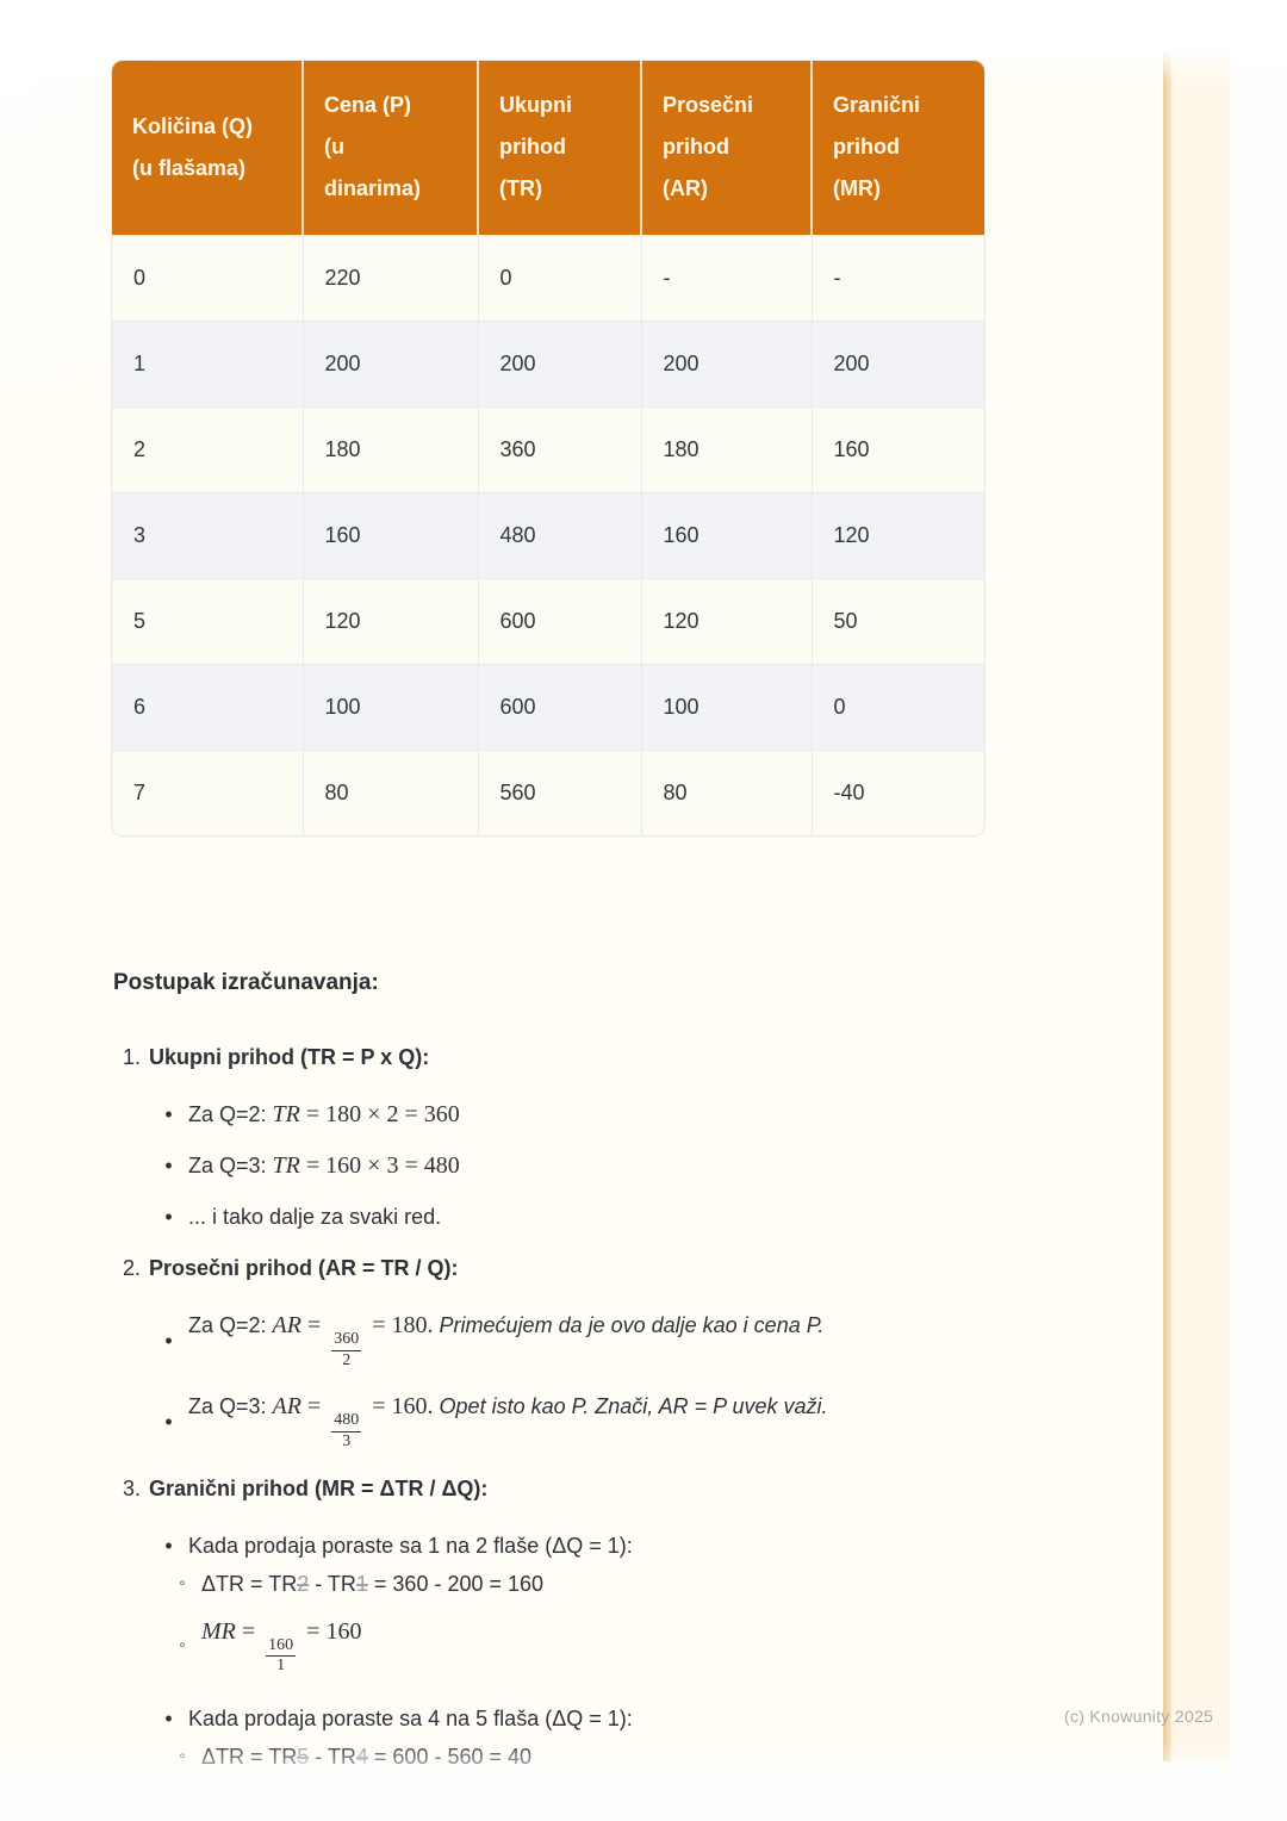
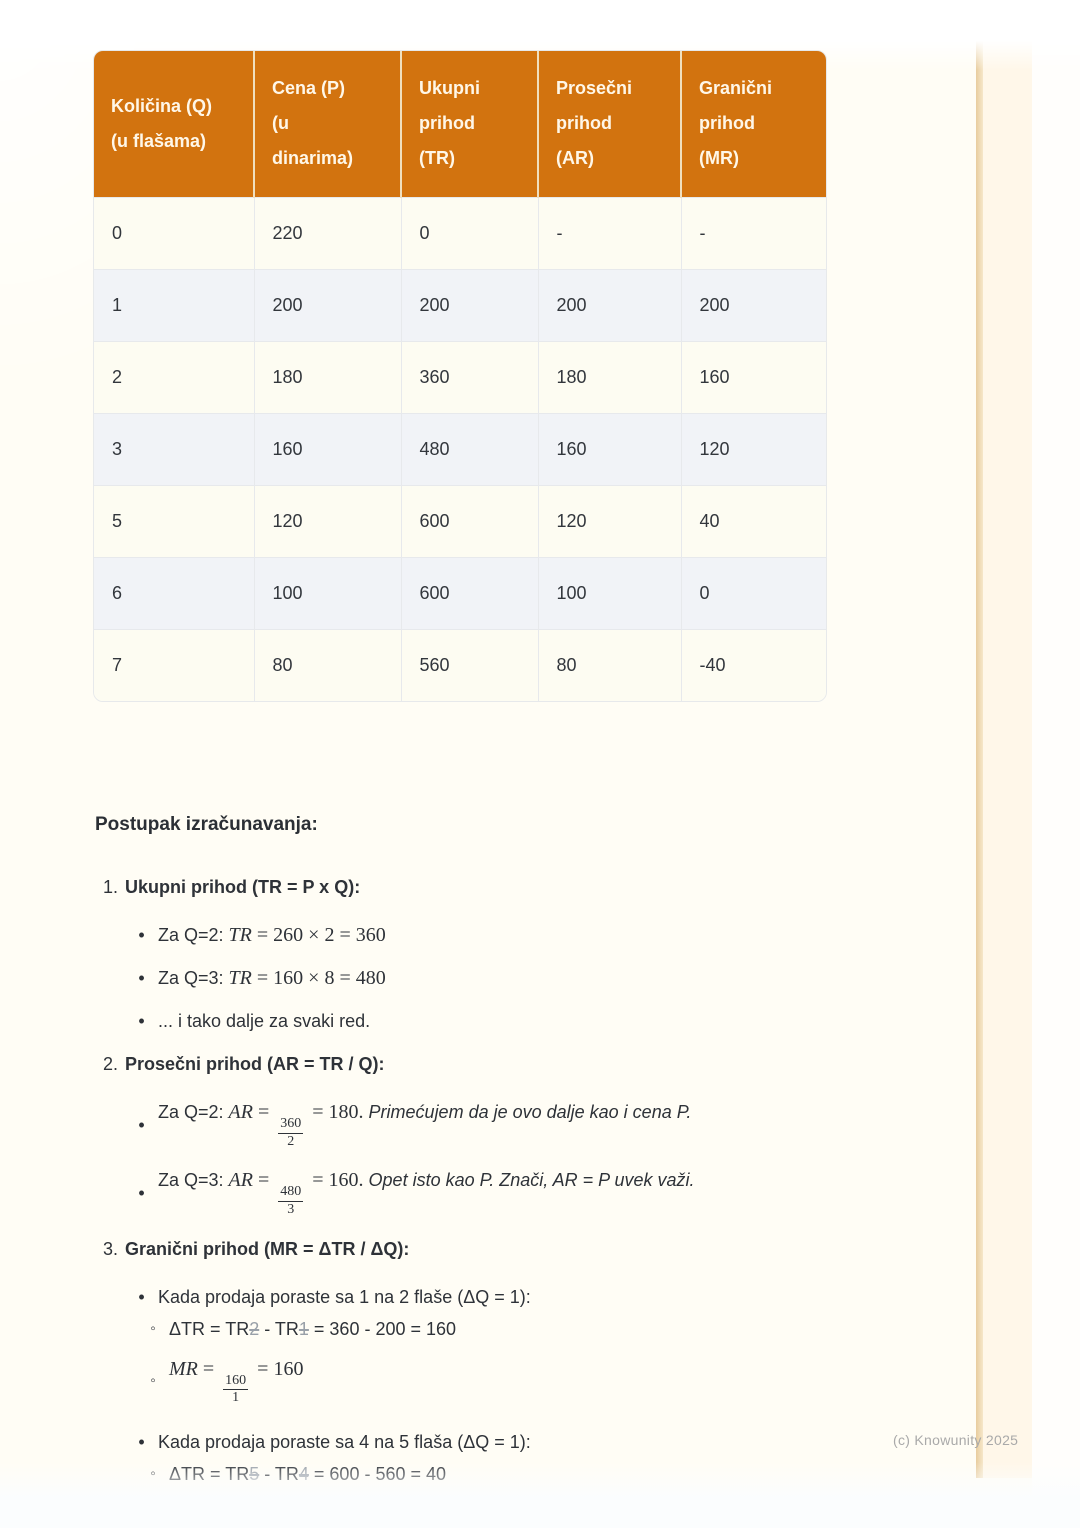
  Količina (Q) (u flašama)	Cena (P) (u dinarima)	Ukupni prihod (TR)	Prosečni prihod (AR)	Granični prihod (MR)
  0	220	0	-	-
  1	200	200	200	200
  2	180	360	180	160
  3	160	480	160	120
- 5	120	600	120	50
+ 5	120	600	120	40
  6	100	600	100	0
  7	80	560	80	-40
  Postupak izračunavanja:
  1. Ukupni prihod (TR = P x Q):
  •
- Za Q=2: TR = 180 × 2 = 360
+ Za Q=2: TR = 260 × 2 = 360
  •
- Za Q=3: TR = 160 × 3 = 480
+ Za Q=3: TR = 160 × 8 = 480
  •
  ... i tako dalje za svaki red.
  2. Prosečni prihod (AR = TR / Q):
  •
  Za Q=2: AR =
  360
  2
  = 180. Primećujem da je ovo dalje kao i cena P.
  •
  Za Q=3: AR =
  480
  3
  = 160. Opet isto kao P. Znači, AR = P uvek važi.
  3. Granični prihod (MR = ΔTR / ΔQ):
  •
  Kada prodaja poraste sa 1 na 2 flaše (ΔQ = 1):
  ◦
  ΔTR = TR2 - TR1 = 360 - 200 = 160
  ◦
  MR =
  160
  1
  = 160
  •
  Kada prodaja poraste sa 4 na 5 flaša (ΔQ = 1):
  (c) Knowunity 2025
